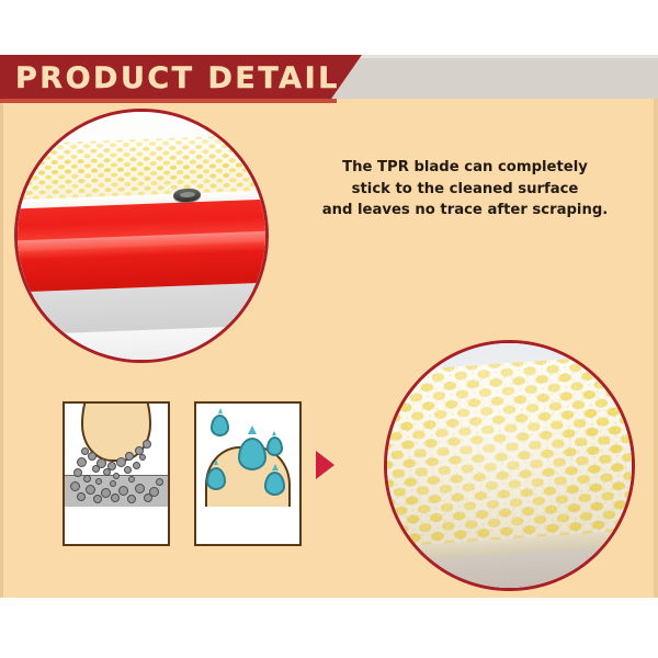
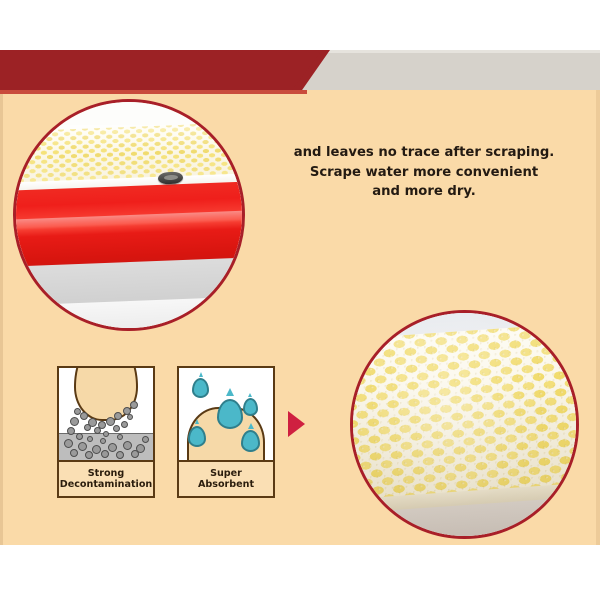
- PRODUCT DETAIL
- The TPR blade can completely
- stick to the cleaned surface
  and leaves no trace after scraping.
+ Scrape water more convenient
+ and more dry.
+ Strong
+ Decontamination
+ Super
+ Absorbent
